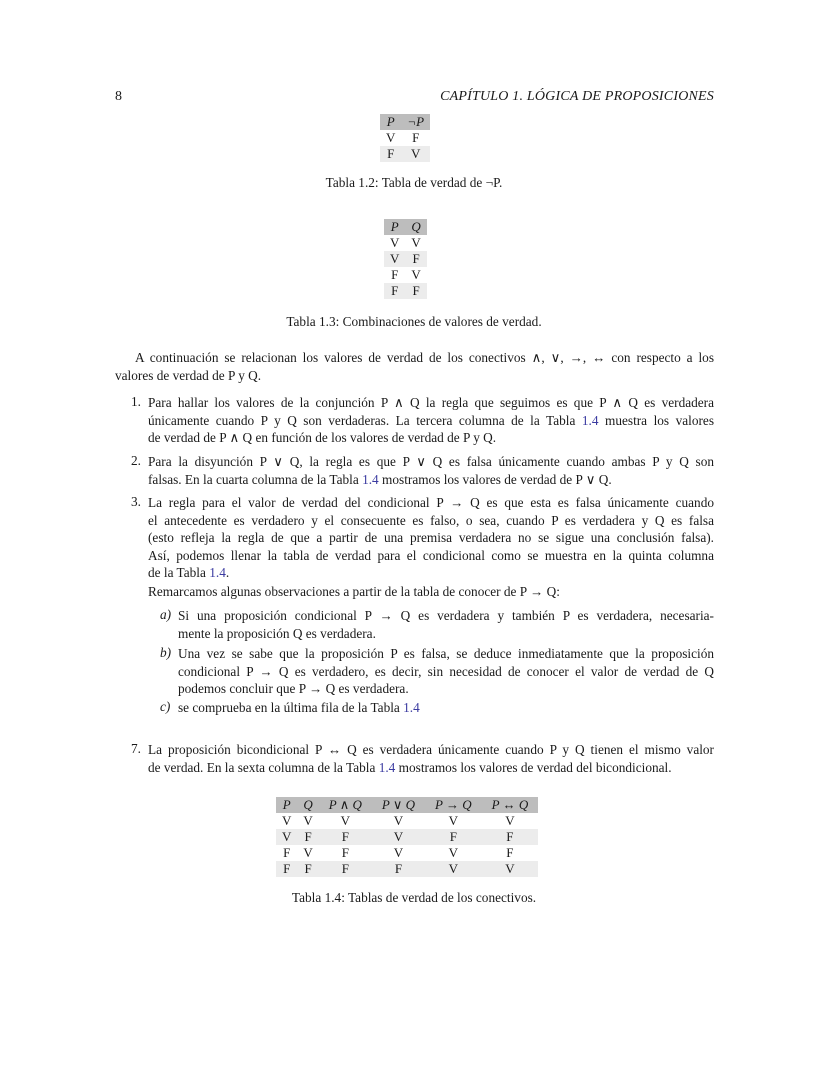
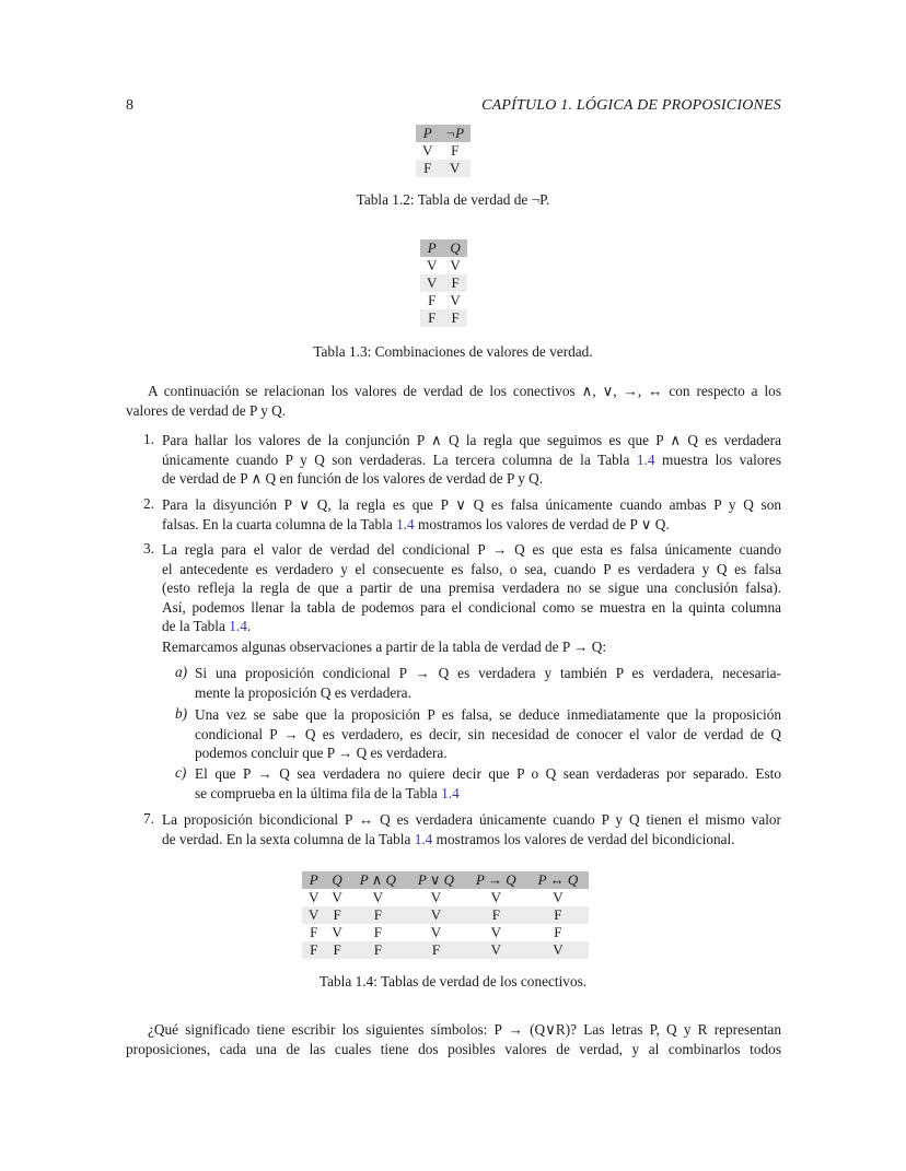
  8
  CAPÍTULO 1. LÓGICA DE PROPOSICIONES
  P	¬P
  V	F
  F	V
  Tabla 1.2: Tabla de verdad de ¬P.
  P	Q
  V	V
  V	F
  F	V
  F	F
  Tabla 1.3: Combinaciones de valores de verdad.
  A continuación se relacionan los valores de verdad de los conectivos ∧, ∨, →, ↔ con respecto a los
  valores de verdad de P y Q.
  1.
  Para hallar los valores de la conjunción P ∧ Q la regla que seguimos es que P ∧ Q es verdadera
  únicamente cuando P y Q son verdaderas. La tercera columna de la Tabla 1.4 muestra los valores
  de verdad de P ∧ Q en función de los valores de verdad de P y Q.
  2.
  Para la disyunción P ∨ Q, la regla es que P ∨ Q es falsa únicamente cuando ambas P y Q son
  falsas. En la cuarta columna de la Tabla 1.4 mostramos los valores de verdad de P ∨ Q.
  3.
  La regla para el valor de verdad del condicional P → Q es que esta es falsa únicamente cuando
  el antecedente es verdadero y el consecuente es falso, o sea, cuando P es verdadera y Q es falsa
  (esto refleja la regla de que a partir de una premisa verdadera no se sigue una conclusión falsa).
- Así, podemos llenar la tabla de verdad para el condicional como se muestra en la quinta columna
+ Así, podemos llenar la tabla de podemos para el condicional como se muestra en la quinta columna
  de la Tabla 1.4.
- Remarcamos algunas observaciones a partir de la tabla de conocer de P → Q:
+ Remarcamos algunas observaciones a partir de la tabla de verdad de P → Q:
  a)
  Si una proposición condicional P → Q es verdadera y también P es verdadera, necesaria-
  mente la proposición Q es verdadera.
  b)
  Una vez se sabe que la proposición P es falsa, se deduce inmediatamente que la proposición
  condicional P → Q es verdadero, es decir, sin necesidad de conocer el valor de verdad de Q
  podemos concluir que P → Q es verdadera.
  c)
+ El que P → Q sea verdadera no quiere decir que P o Q sean verdaderas por separado. Esto
  se comprueba en la última fila de la Tabla 1.4
  7.
  La proposición bicondicional P ↔ Q es verdadera únicamente cuando P y Q tienen el mismo valor
  de verdad. En la sexta columna de la Tabla 1.4 mostramos los valores de verdad del bicondicional.
  P	Q	P ∧ Q	P ∨ Q	P → Q	P ↔ Q
  V	V	V	V	V	V
  V	F	F	V	F	F
  F	V	F	V	V	F
  F	F	F	F	V	V
  Tabla 1.4: Tablas de verdad de los conectivos.
+ ¿Qué significado tiene escribir los siguientes símbolos: P → (Q∨R)? Las letras P, Q y R representan
+ proposiciones, cada una de las cuales tiene dos posibles valores de verdad, y al combinarlos todos
